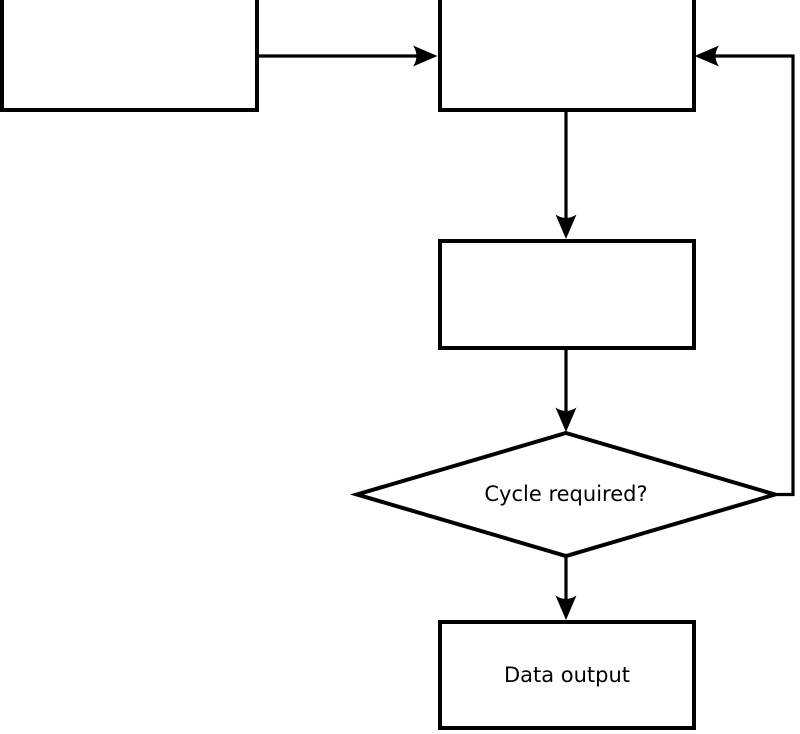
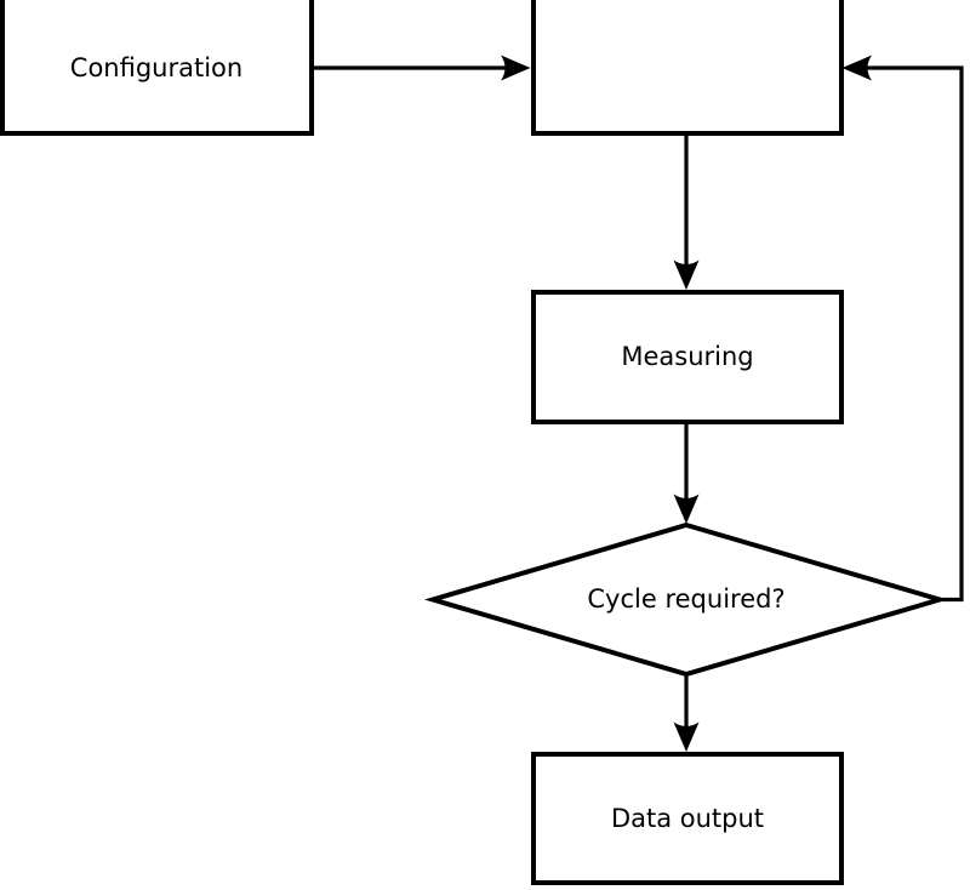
+ Configuration
+ Measuring
  Cycle required?
  Data output
